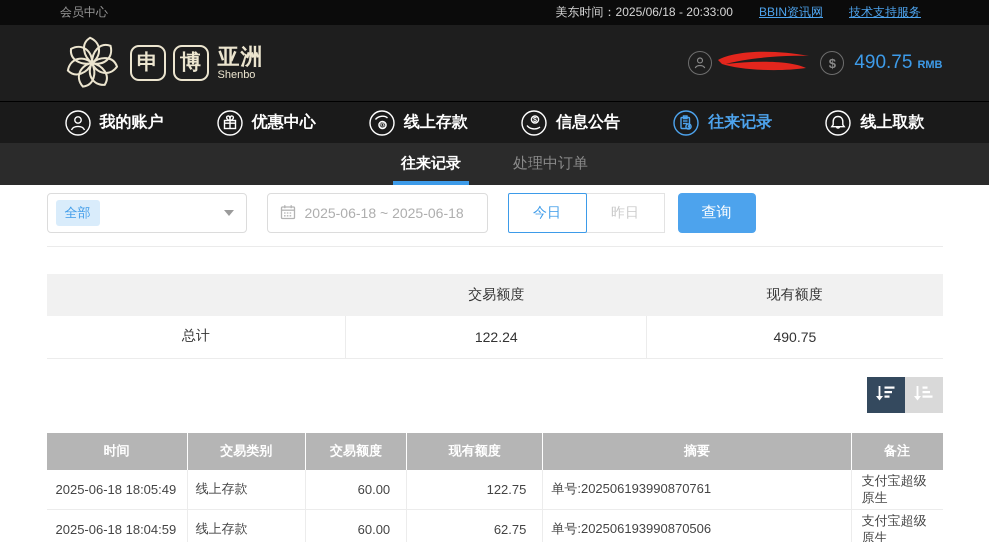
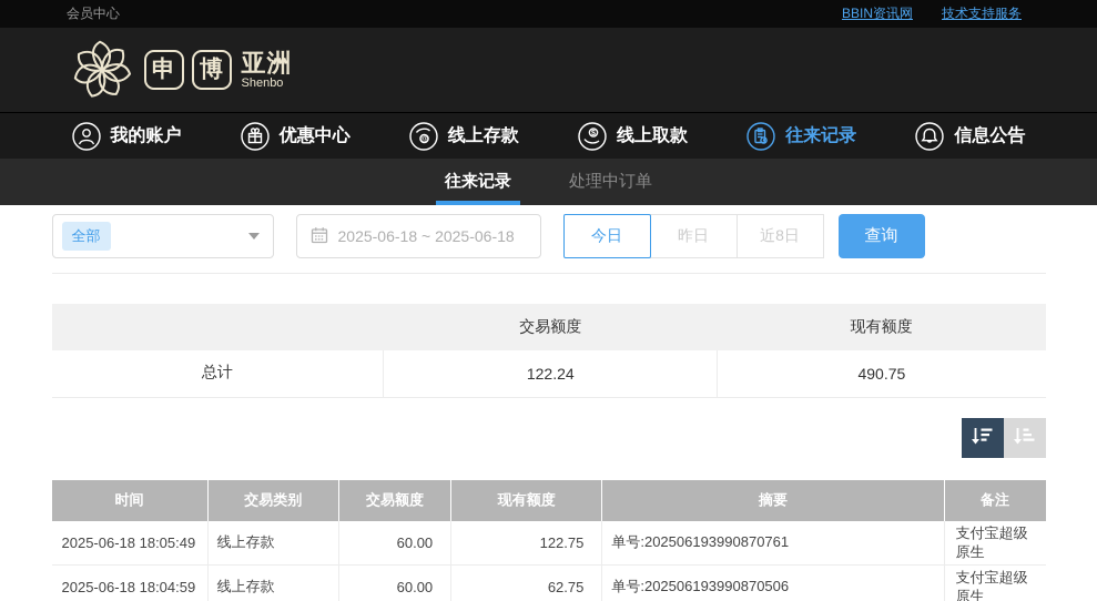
  会员中心
- 美东时间：2025/06/18 - 20:33:00
  BBIN资讯网
  技术支持服务
  申
  博
  亚洲
  Shenbo
- $
- 490.75
- RMB
  我的账户
  优惠中心
  线上存款
- 信息公告
+ 线上取款
  往来记录
- 线上取款
+ 信息公告
  往来记录
  处理中订单
  全部
  2025-06-18 ~ 2025-06-18
  今日
  昨日
+ 近8日
  查询
  	交易额度	现有额度
  总计	122.24	490.75
  时间	交易类别	交易额度	现有额度	摘要	备注
  2025-06-18 18:05:49	线上存款	60.00	122.75	单号:202506193990870761	支付宝超级原生
  2025-06-18 18:04:59	线上存款	60.00	62.75	单号:202506193990870506	支付宝超级原生
